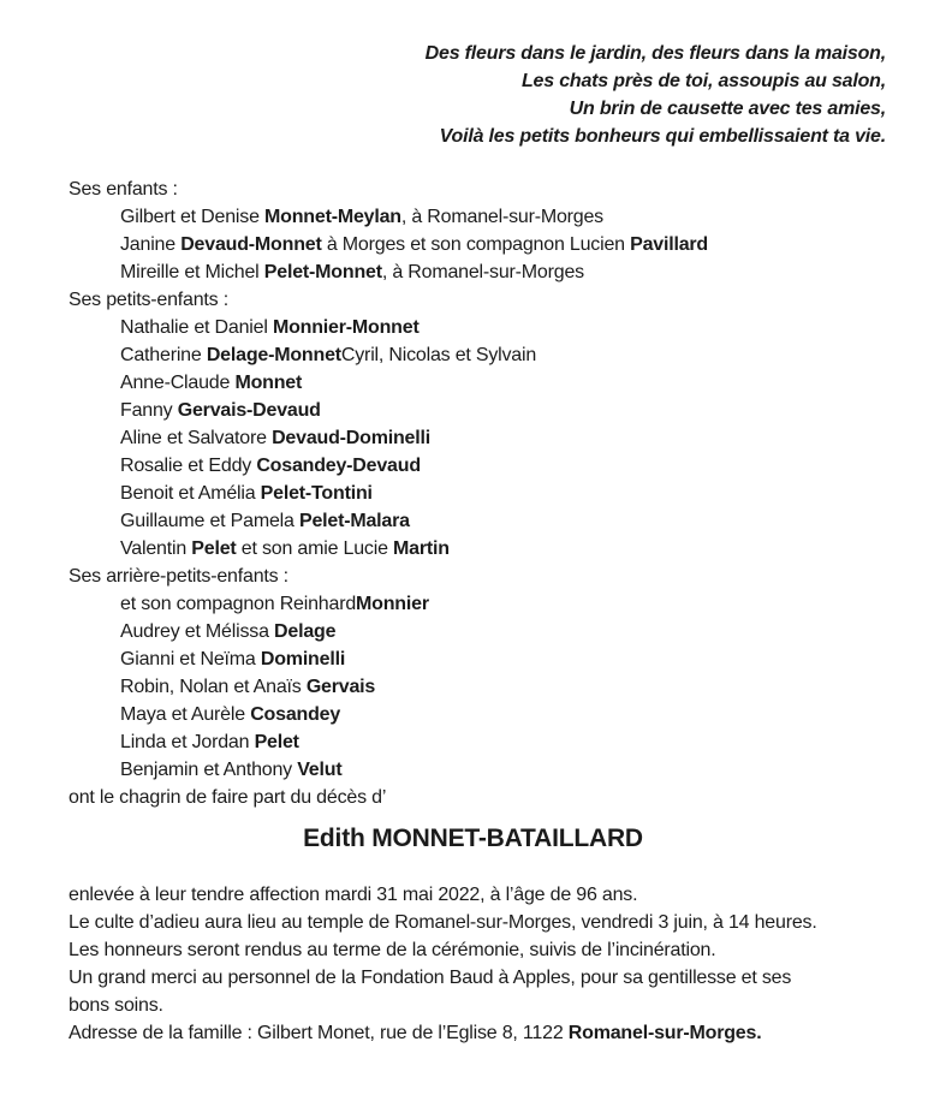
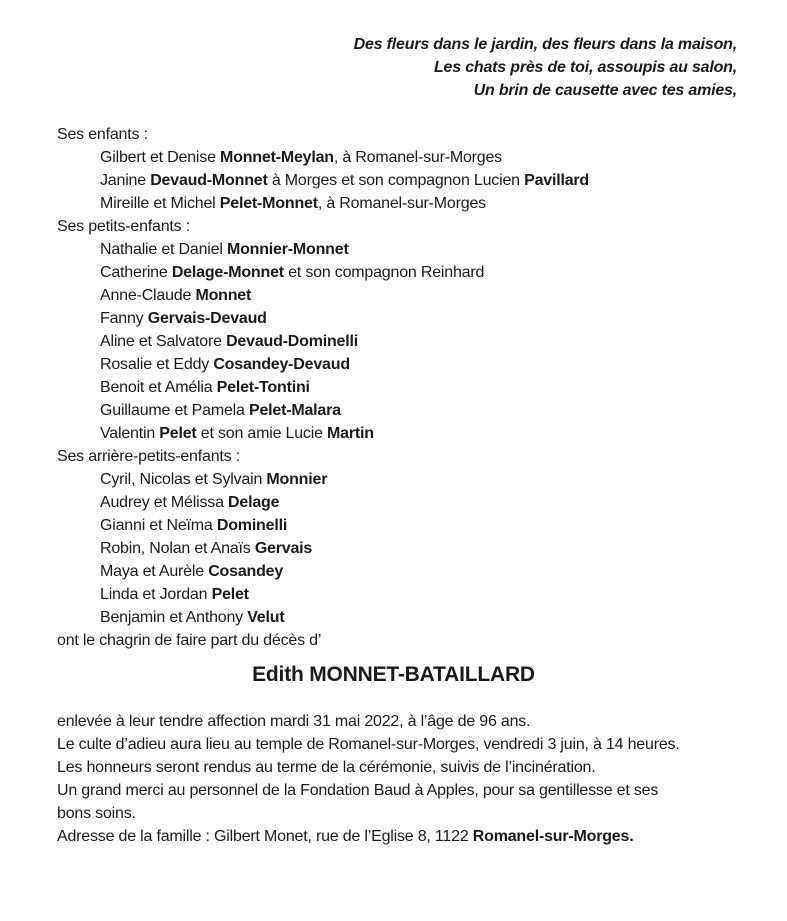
  Des fleurs dans le jardin, des fleurs dans la maison,
  Les chats près de toi, assoupis au salon,
  Un brin de causette avec tes amies,
- Voilà les petits bonheurs qui embellissaient ta vie.
  Ses enfants :
  Gilbert et Denise Monnet-Meylan, à Romanel-sur-Morges
  Janine Devaud-Monnet à Morges et son compagnon Lucien Pavillard
  Mireille et Michel Pelet-Monnet, à Romanel-sur-Morges
  Ses petits-enfants :
  Nathalie et Daniel Monnier-Monnet
- Catherine Delage-MonnetCyril, Nicolas et Sylvain
+ Catherine Delage-Monnet et son compagnon Reinhard
  Anne-Claude Monnet
  Fanny Gervais-Devaud
  Aline et Salvatore Devaud-Dominelli
  Rosalie et Eddy Cosandey-Devaud
  Benoit et Amélia Pelet-Tontini
  Guillaume et Pamela Pelet-Malara
  Valentin Pelet et son amie Lucie Martin
  Ses arrière-petits-enfants :
- et son compagnon ReinhardMonnier
+ Cyril, Nicolas et Sylvain Monnier
  Audrey et Mélissa Delage
  Gianni et Neïma Dominelli
  Robin, Nolan et Anaïs Gervais
  Maya et Aurèle Cosandey
  Linda et Jordan Pelet
  Benjamin et Anthony Velut
  ont le chagrin de faire part du décès d’
  Edith MONNET-BATAILLARD
  enlevée à leur tendre affection mardi 31 mai 2022, à l’âge de 96 ans.
  Le culte d’adieu aura lieu au temple de Romanel-sur-Morges, vendredi 3 juin, à 14 heures.
  Les honneurs seront rendus au terme de la cérémonie, suivis de l’incinération.
  Un grand merci au personnel de la Fondation Baud à Apples, pour sa gentillesse et ses
  bons soins.
  Adresse de la famille : Gilbert Monet, rue de l’Eglise 8, 1122 Romanel-sur-Morges.
